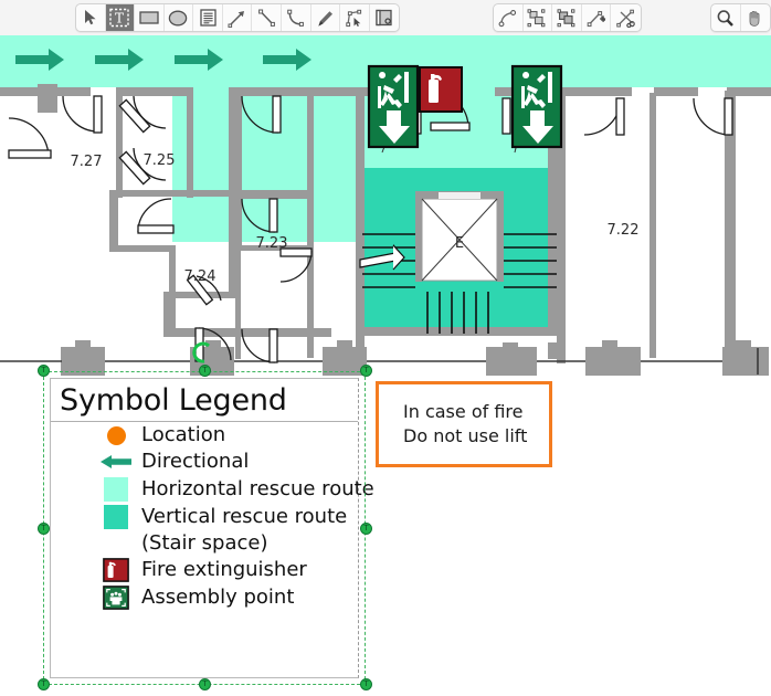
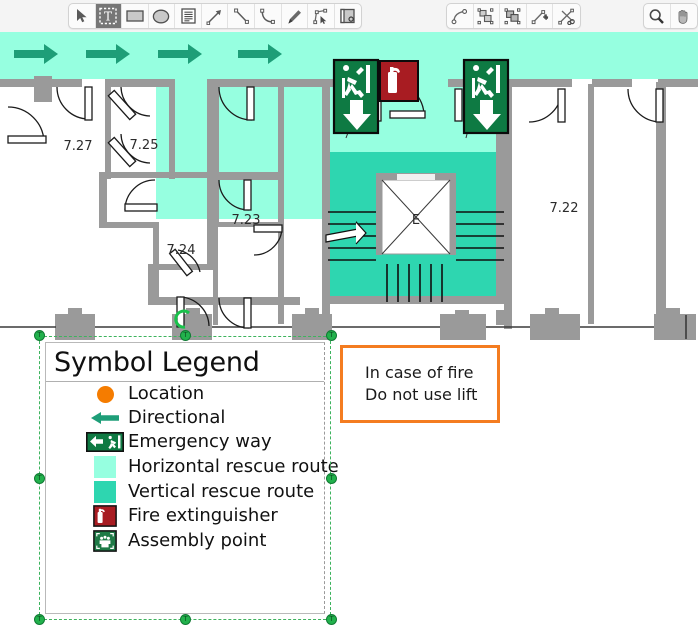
  T
  E
  7.27
  7.25
  7.23
  7.24
  7.22
  Symbol Legend
  Location
  Directional
+ Emergency way
  Horizontal rescue route
  Vertical rescue route
- (Stair space)
  Fire extinguisher
  Assembly point
  T
  T
  T
  T
  T
  T
  T
  T
  In case of fire
  Do not use lift
